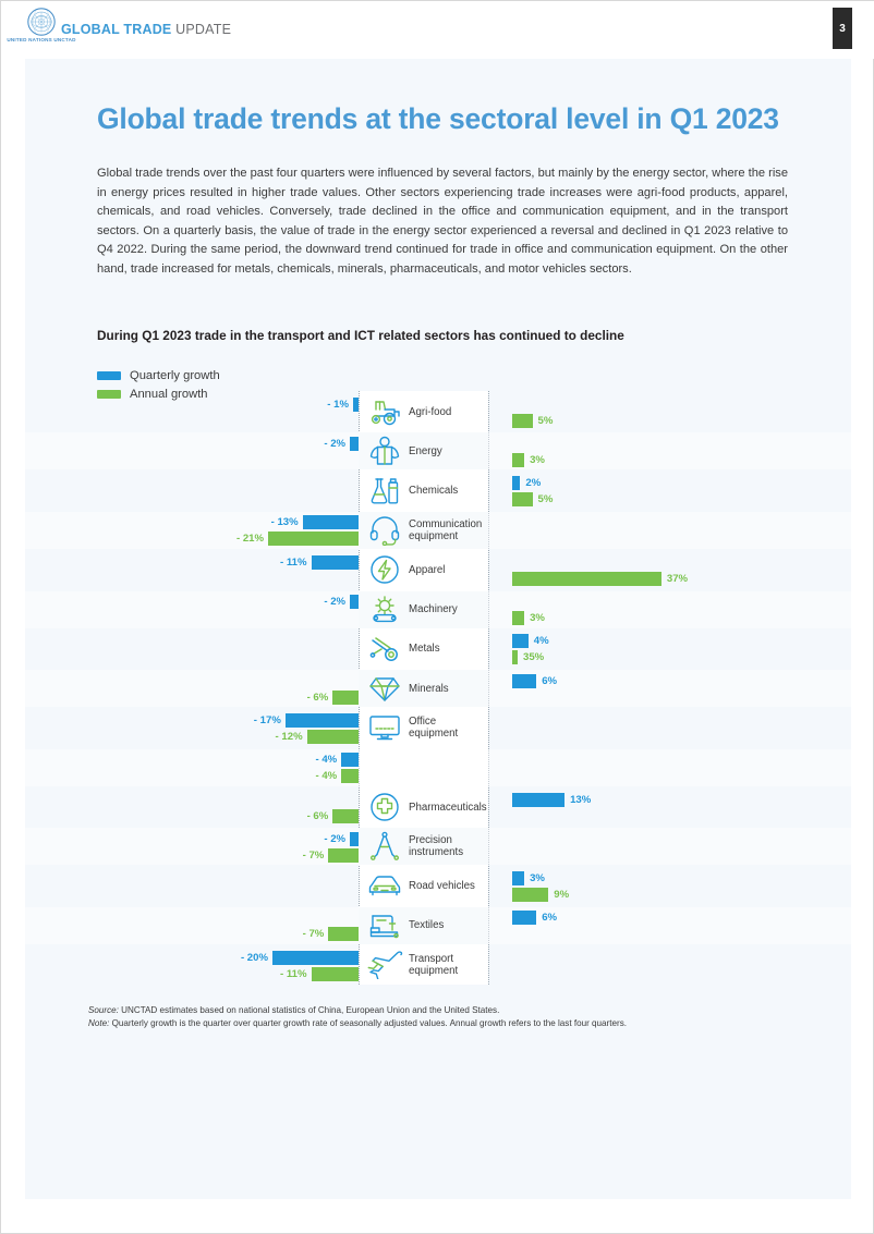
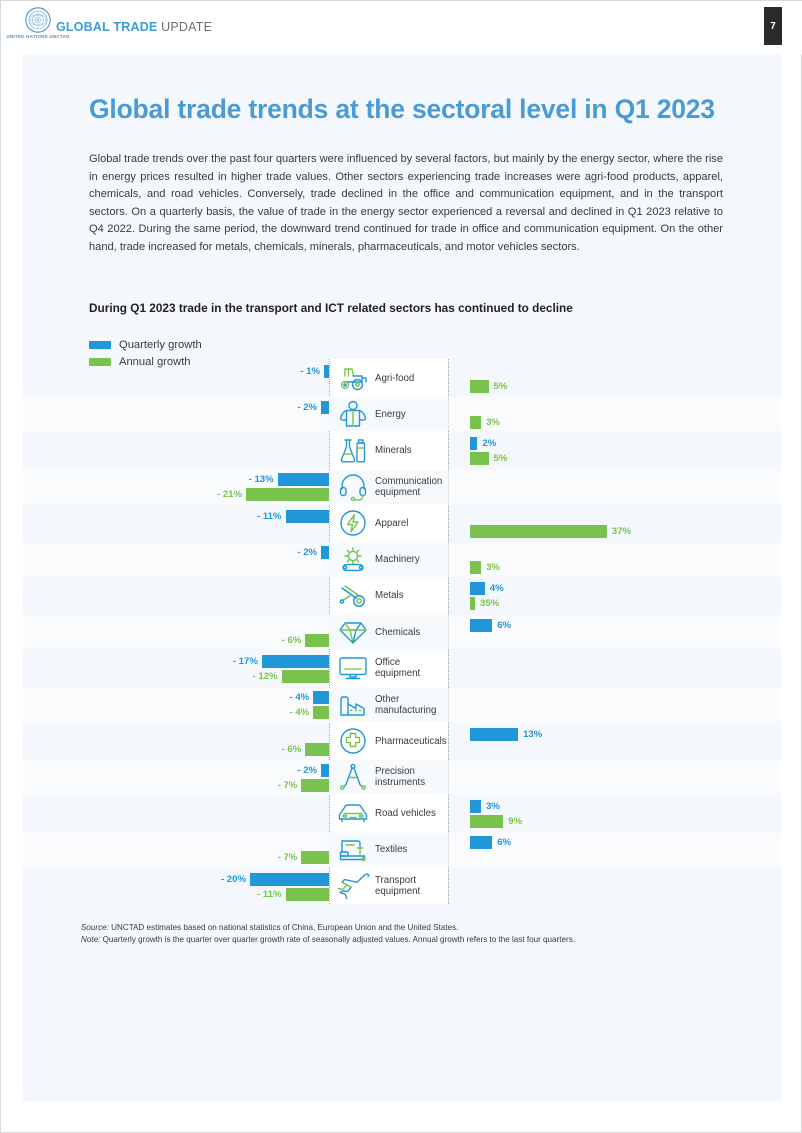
  GLOBAL TRADE UPDATE
- 3
+ 7
  Global trade trends at the sectoral level in Q1 2023
  Global trade trends over the past four quarters were influenced by several factors, but mainly by the energy sector, where the rise in energy prices resulted in higher trade values. Other sectors experiencing trade increases were agri-food products, apparel, chemicals, and road vehicles. Conversely, trade declined in the office and communication equipment, and in the transport sectors. On a quarterly basis, the value of trade in the energy sector experienced a reversal and declined in Q1 2023 relative to Q4 2022. During the same period, the downward trend continued for trade in office and communication equipment. On the other hand, trade increased for metals, chemicals, minerals, pharmaceuticals, and motor vehicles sectors.
  During Q1 2023 trade in the transport and ICT related sectors has continued to decline
  Quarterly growth
  Annual growth
  - 1%
  5%
  Agri-food
  - 2%
  3%
  Energy
  2%
  5%
- Chemicals
+ Minerals
  - 13%
  - 21%
  Communication
  equipment
  - 11%
  37%
  Apparel
  - 2%
  3%
  Machinery
  4%
  35%
  Metals
  6%
  - 6%
- Minerals
+ Chemicals
  - 17%
  - 12%
  Office
  equipment
  - 4%
  - 4%
+ Other
+ manufacturing
  13%
  - 6%
  Pharmaceuticals
  - 2%
  - 7%
  Precision
  instruments
  3%
  9%
  Road vehicles
  6%
  - 7%
  Textiles
  - 20%
  - 11%
  Transport
  equipment
  Source: UNCTAD estimates based on national statistics of China, European Union and the United States.
  Note: Quarterly growth is the quarter over quarter growth rate of seasonally adjusted values. Annual growth refers to the last four quarters.
